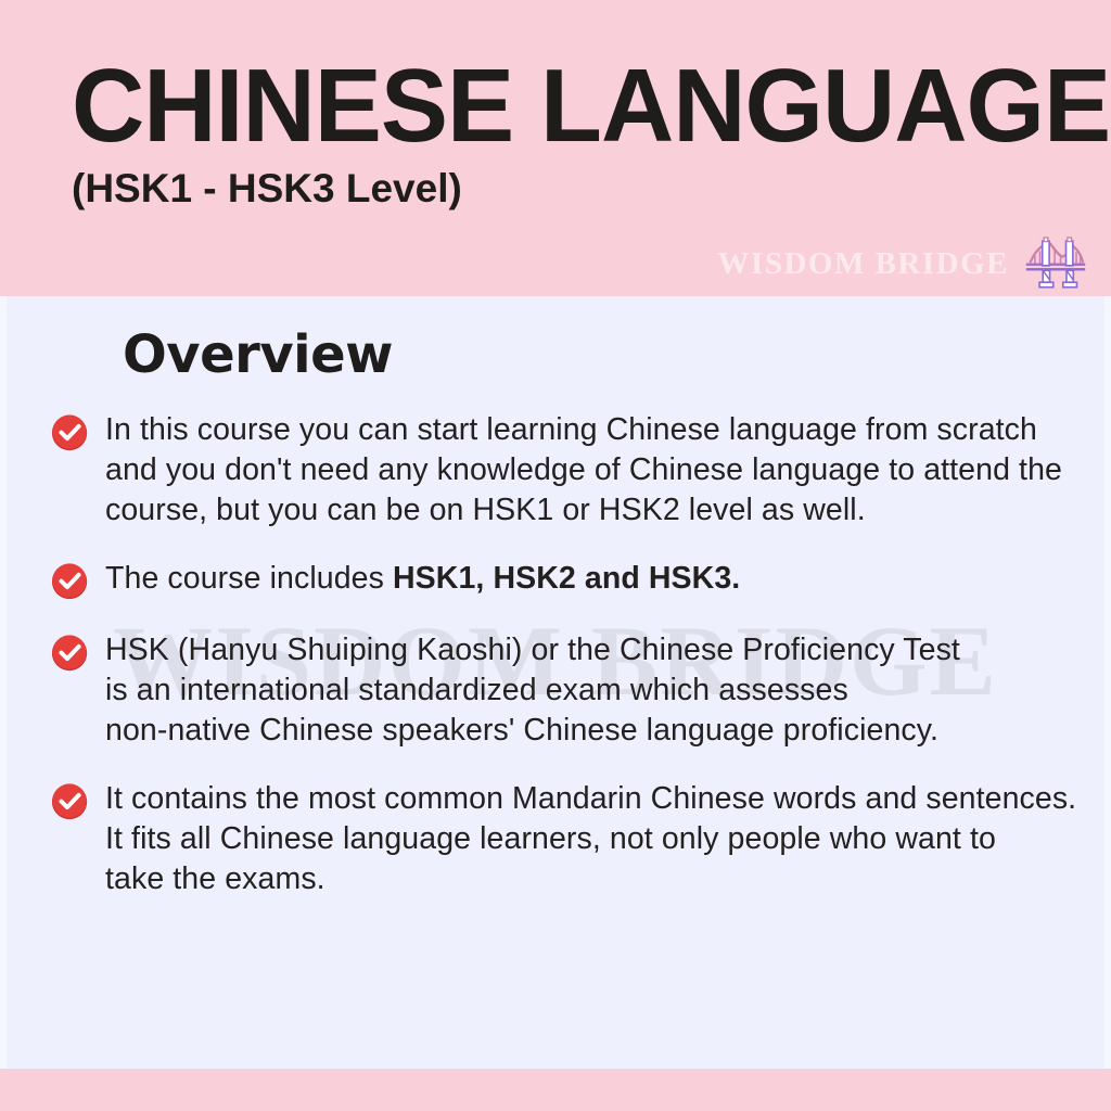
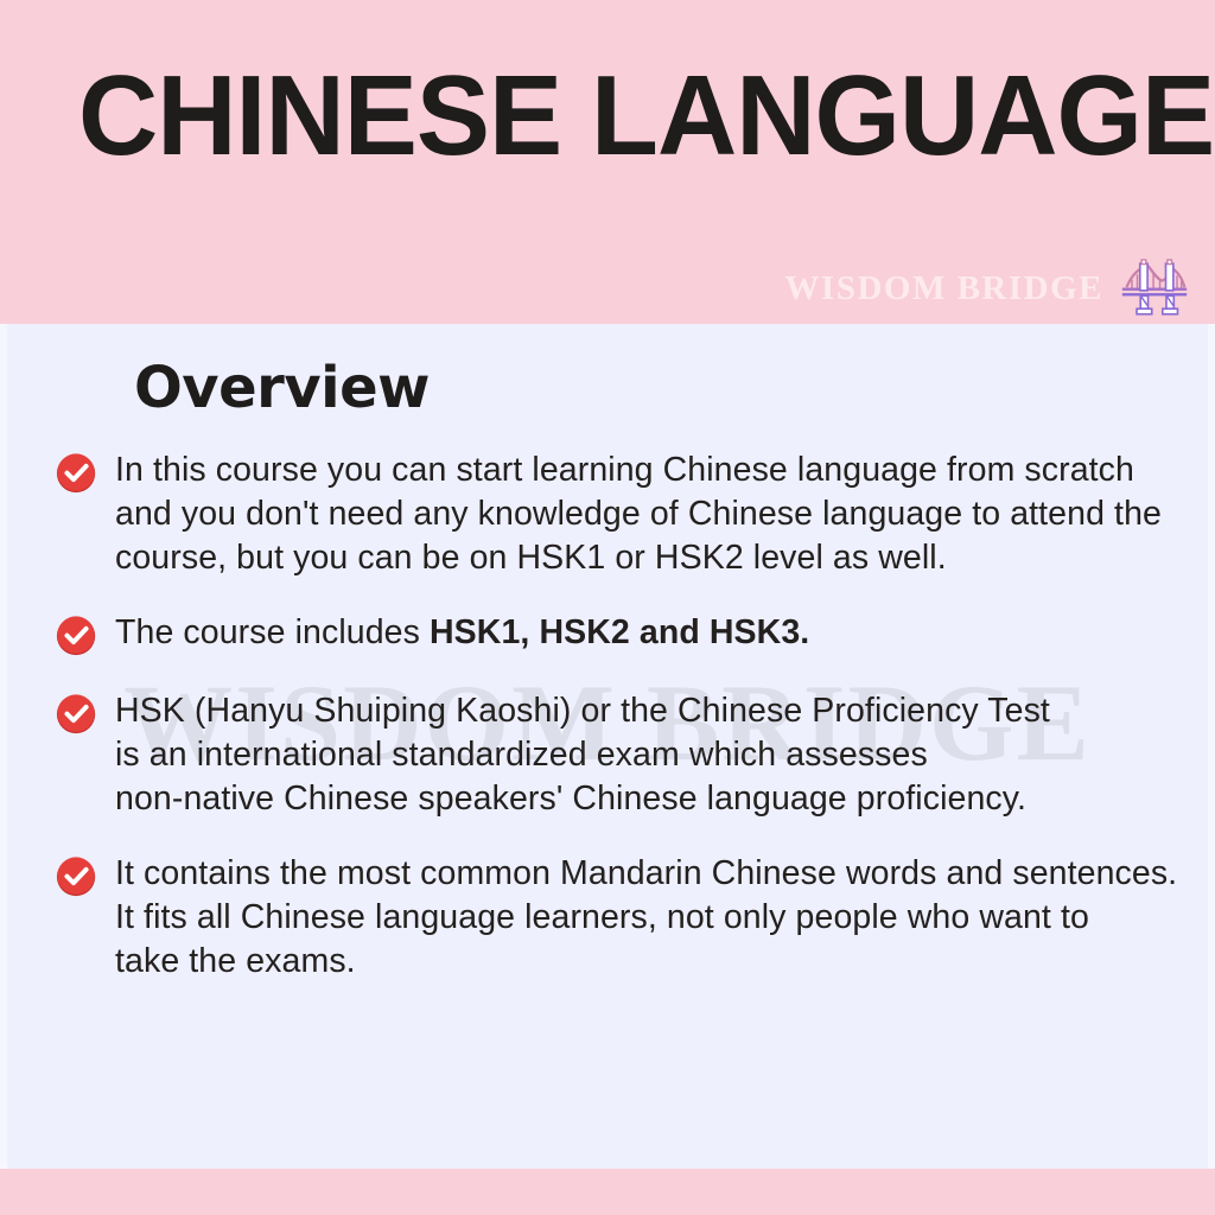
  CHINESE LANGUAGE
- (HSK1 - HSK3 Level)
  WISDOM BRIDGE
  WISDOM BRIDGE
  Overview
  In this course you can start learning Chinese language from scratch
  and you don't need any knowledge of Chinese language to attend the
  course, but you can be on HSK1 or HSK2 level as well.
  The course includes HSK1, HSK2 and HSK3.
  HSK (Hanyu Shuiping Kaoshi) or the Chinese Proficiency Test
  is an international standardized exam which assesses
  non-native Chinese speakers' Chinese language proficiency.
  It contains the most common Mandarin Chinese words and sentences.
  It fits all Chinese language learners, not only people who want to
  take the exams.
